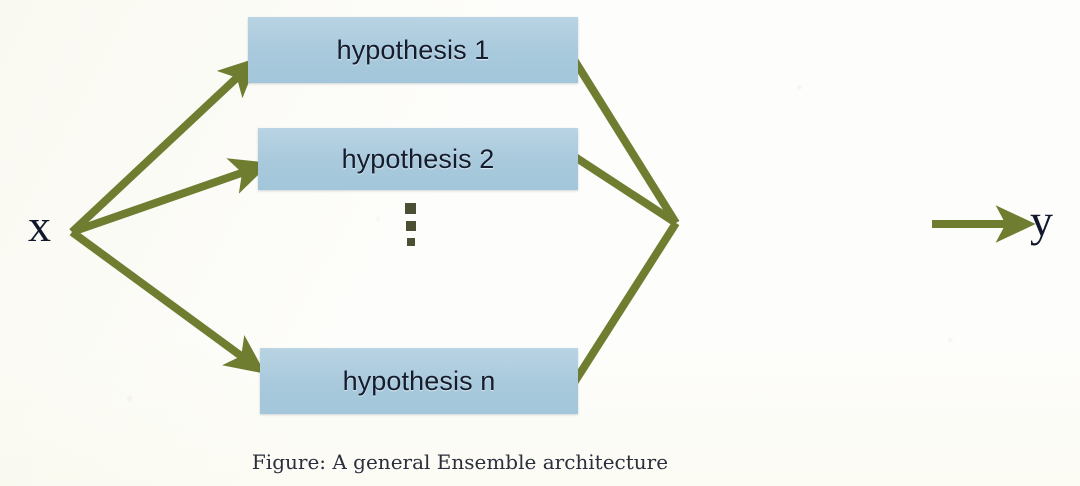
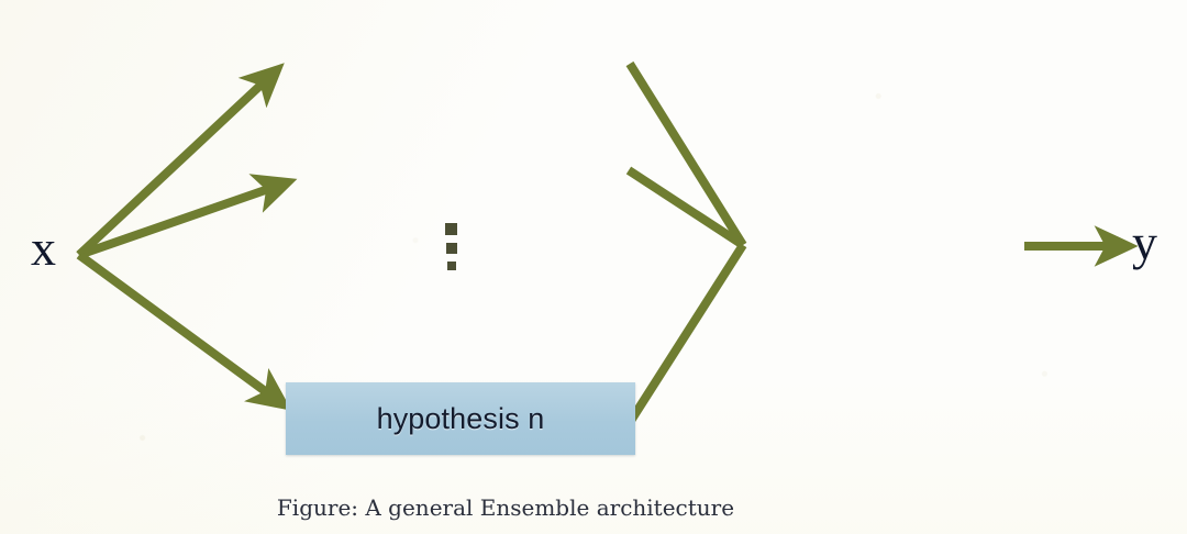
  x
- hypothesis 1
- hypothesis 2
  hypothesis n
  y
  Figure: A general Ensemble architecture
